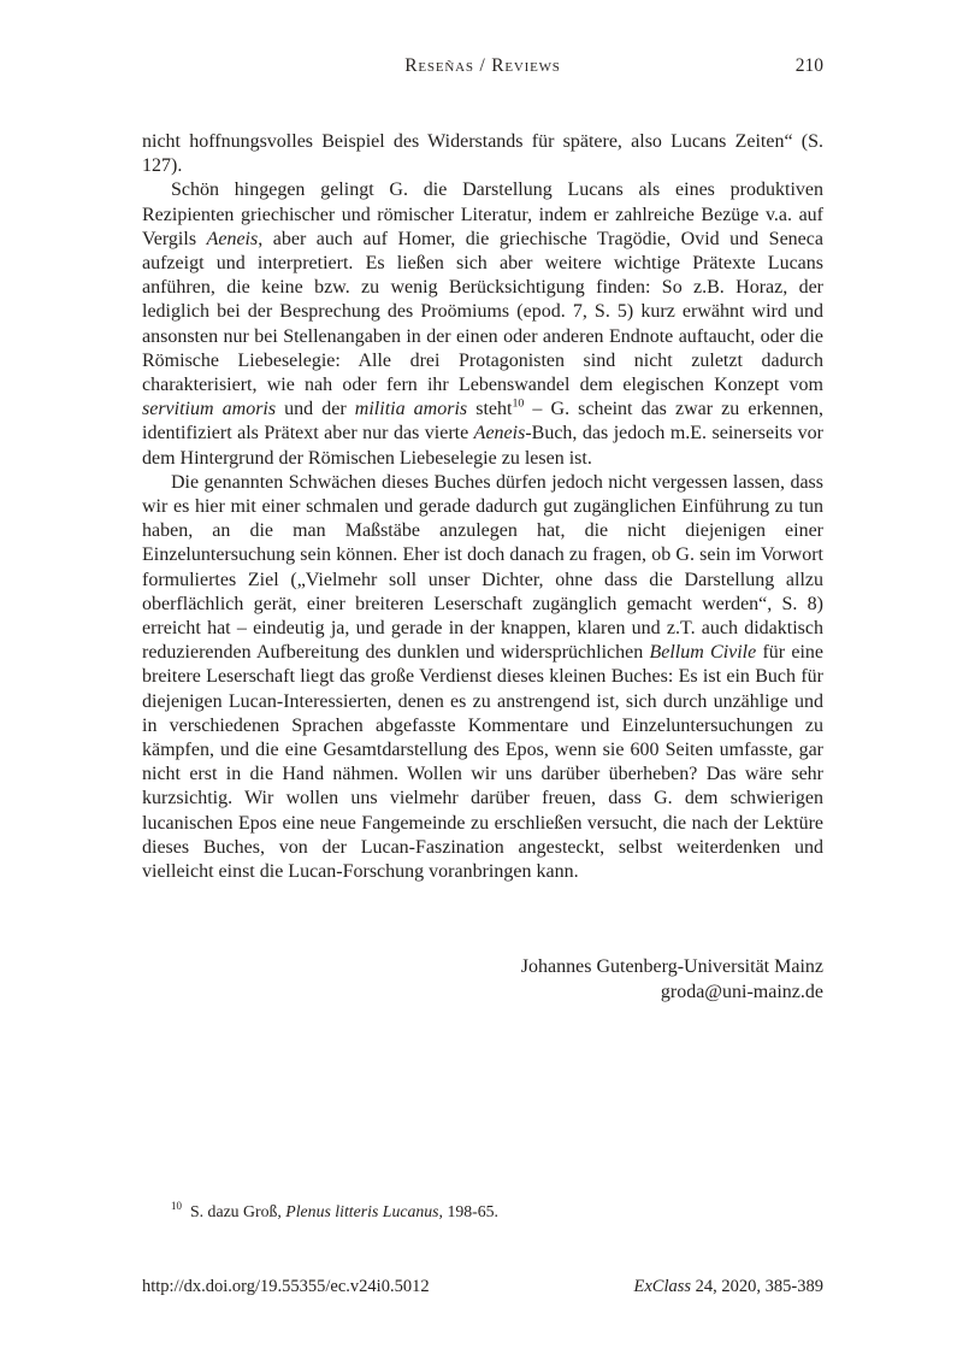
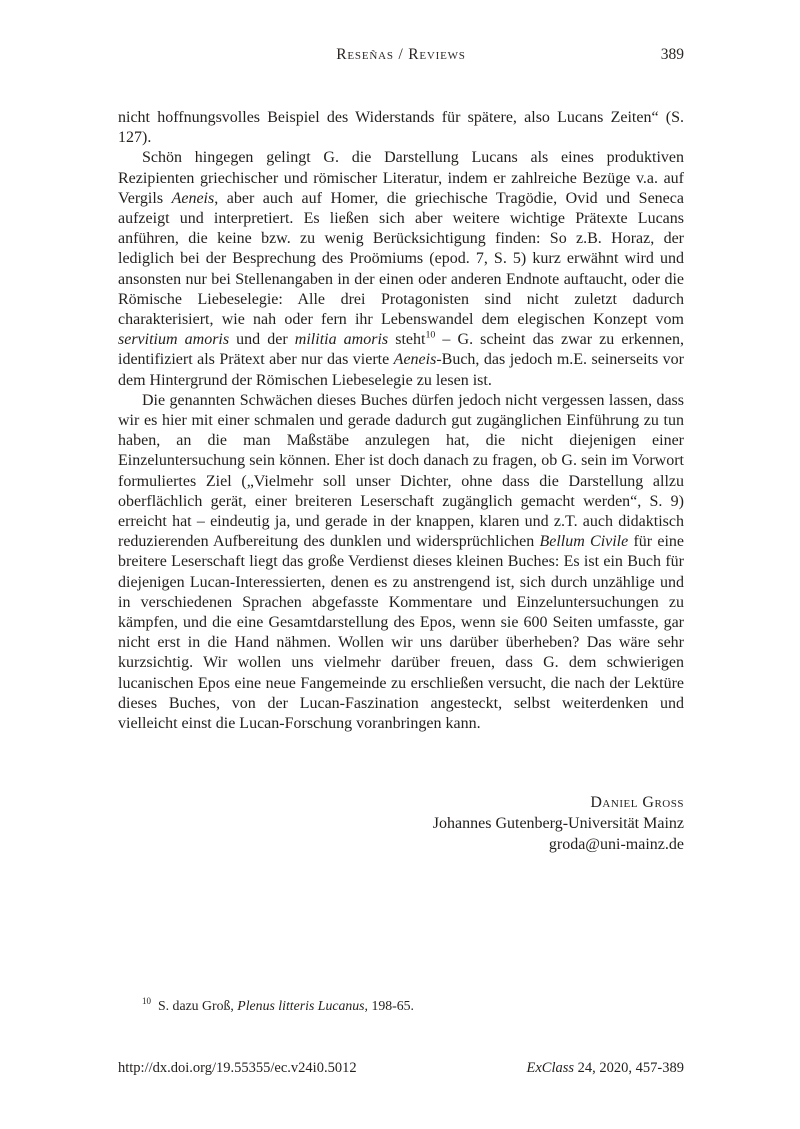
  Reseñas / Reviews
- 210
+ 389
  nicht hoffnungsvolles Beispiel des Widerstands für spätere, also Lucans Zeiten“ (S. 127).
  Schön hingegen gelingt G. die Darstellung Lucans als eines produktiven Rezipienten griechischer und römischer Literatur, indem er zahlreiche Bezüge v.a. auf Vergils Aeneis, aber auch auf Homer, die griechische Tragödie, Ovid und Seneca aufzeigt und interpretiert. Es ließen sich aber weitere wichtige Prätexte Lucans anführen, die keine bzw. zu wenig Berücksichtigung finden: So z.B. Horaz, der lediglich bei der Besprechung des Proömiums (epod. 7, S. 5) kurz erwähnt wird und ansonsten nur bei Stellenangaben in der einen oder anderen Endnote auftaucht, oder die Römische Liebeselegie: Alle drei Protagonisten sind nicht zuletzt dadurch charakterisiert, wie nah oder fern ihr Lebenswandel dem elegischen Konzept vom servitium amoris und der militia amoris steht10 – G. scheint das zwar zu erkennen, identifiziert als Prätext aber nur das vierte Aeneis-Buch, das jedoch m.E. seinerseits vor dem Hintergrund der Römischen Liebeselegie zu lesen ist.
- Die genannten Schwächen dieses Buches dürfen jedoch nicht vergessen lassen, dass wir es hier mit einer schmalen und gerade dadurch gut zugänglichen Einführung zu tun haben, an die man Maßstäbe anzulegen hat, die nicht diejenigen einer Einzeluntersuchung sein können. Eher ist doch danach zu fragen, ob G. sein im Vorwort formuliertes Ziel („Vielmehr soll unser Dichter, ohne dass die Darstellung allzu oberflächlich gerät, einer breiteren Leserschaft zugänglich gemacht werden“, S. 8) erreicht hat – eindeutig ja, und gerade in der knappen, klaren und z.T. auch didaktisch reduzierenden Aufbereitung des dunklen und widersprüchlichen Bellum Civile für eine breitere Leserschaft liegt das große Verdienst dieses kleinen Buches: Es ist ein Buch für diejenigen Lucan-Interessierten, denen es zu anstrengend ist, sich durch unzählige und in verschiedenen Sprachen abgefasste Kommentare und Einzeluntersuchungen zu kämpfen, und die eine Gesamtdarstellung des Epos, wenn sie 600 Seiten umfasste, gar nicht erst in die Hand nähmen. Wollen wir uns darüber überheben? Das wäre sehr kurzsichtig. Wir wollen uns vielmehr darüber freuen, dass G. dem schwierigen lucanischen Epos eine neue Fangemeinde zu erschließen versucht, die nach der Lektüre dieses Buches, von der Lucan-Faszination angesteckt, selbst weiterdenken und vielleicht einst die Lucan-Forschung voranbringen kann.
+ Die genannten Schwächen dieses Buches dürfen jedoch nicht vergessen lassen, dass wir es hier mit einer schmalen und gerade dadurch gut zugänglichen Einführung zu tun haben, an die man Maßstäbe anzulegen hat, die nicht diejenigen einer Einzeluntersuchung sein können. Eher ist doch danach zu fragen, ob G. sein im Vorwort formuliertes Ziel („Vielmehr soll unser Dichter, ohne dass die Darstellung allzu oberflächlich gerät, einer breiteren Leserschaft zugänglich gemacht werden“, S. 9) erreicht hat – eindeutig ja, und gerade in der knappen, klaren und z.T. auch didaktisch reduzierenden Aufbereitung des dunklen und widersprüchlichen Bellum Civile für eine breitere Leserschaft liegt das große Verdienst dieses kleinen Buches: Es ist ein Buch für diejenigen Lucan-Interessierten, denen es zu anstrengend ist, sich durch unzählige und in verschiedenen Sprachen abgefasste Kommentare und Einzeluntersuchungen zu kämpfen, und die eine Gesamtdarstellung des Epos, wenn sie 600 Seiten umfasste, gar nicht erst in die Hand nähmen. Wollen wir uns darüber überheben? Das wäre sehr kurzsichtig. Wir wollen uns vielmehr darüber freuen, dass G. dem schwierigen lucanischen Epos eine neue Fangemeinde zu erschließen versucht, die nach der Lektüre dieses Buches, von der Lucan-Faszination angesteckt, selbst weiterdenken und vielleicht einst die Lucan-Forschung voranbringen kann.
+ Daniel Gross
  Johannes Gutenberg-Universität Mainz
  groda@uni-mainz.de
  10 S. dazu Groß, Plenus litteris Lucanus, 198-65.
  http://dx.doi.org/19.55355/ec.v24i0.5012
- ExClass 24, 2020, 385-389
+ ExClass 24, 2020, 457-389
